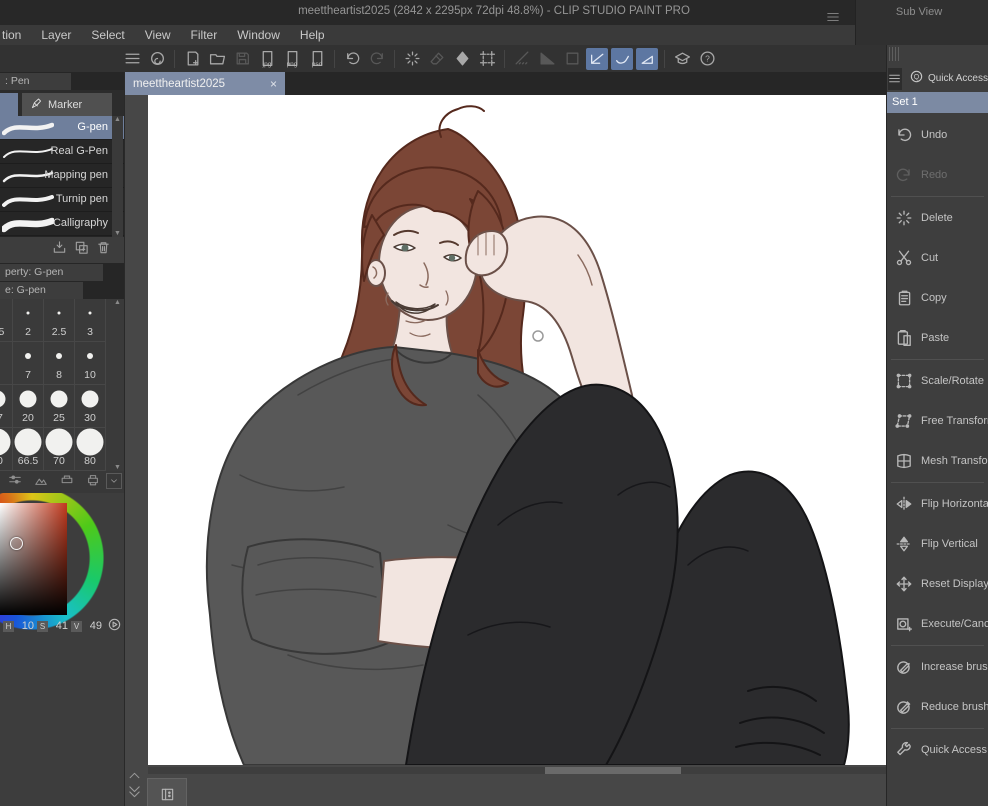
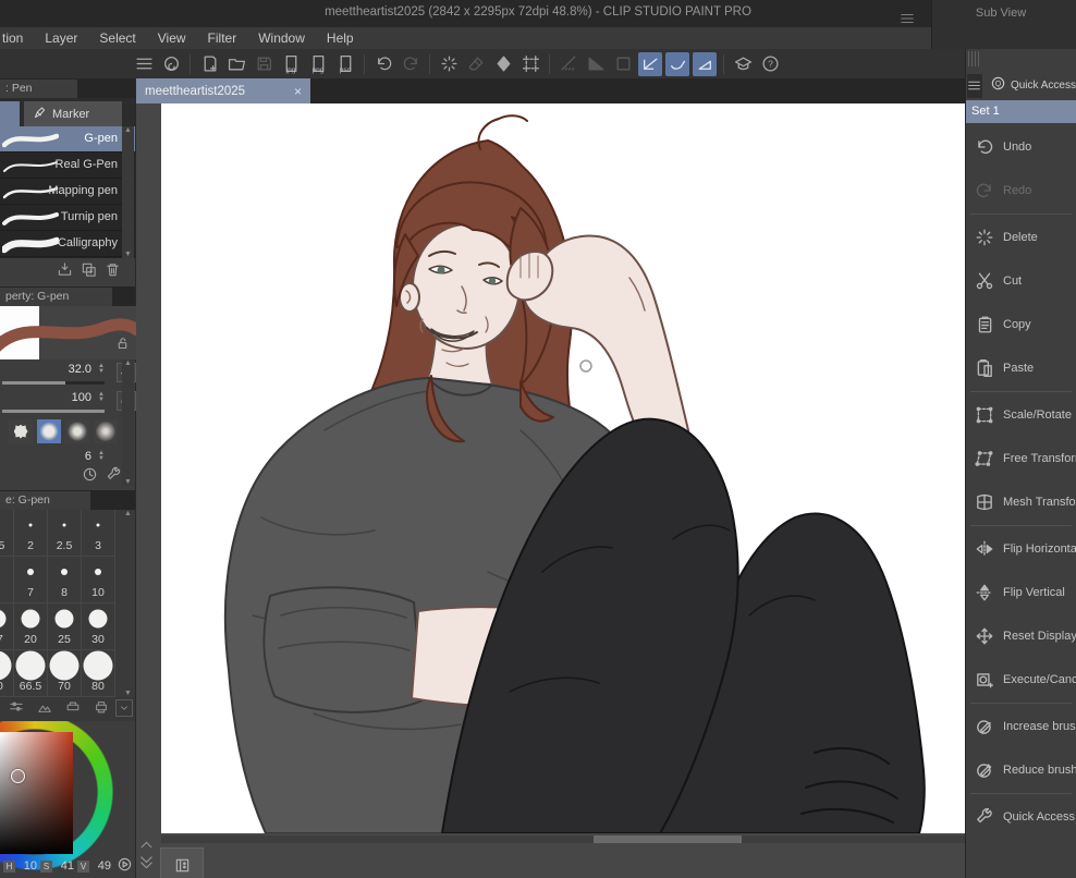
  meettheartist2025 (2842 x 2295px 72dpi 48.8%) - CLIP STUDIO PAINT PRO
  Sub View
  tion
  Layer
  Select
  View
  Filter
  Window
  Help
  ?
  : Pen
  Marker
  G-pen
  Real G-Pen
  Mapping pen
  Turnip pen
  Calligraphy
  perty: G-pen
+ 32.0
+ 100
+ 6
  e: G-pen
  2
  2.5
  3
  7
  8
  10
  20
  25
  30
  66.5
  70
  80
  H
  10
  S
  41
  V
  49
  meettheartist2025
  ×
  Quick Access
  Set 1
  Undo
  Redo
  Delete
  Cut
  Copy
  Paste
  Scale/Rotate
  Free Transfor
  Mesh Transfo
  Flip Horizonta
  Flip Vertical
  Reset Display
  Execute/Canc
  Increase brus
  Reduce brush
  Quick Access
